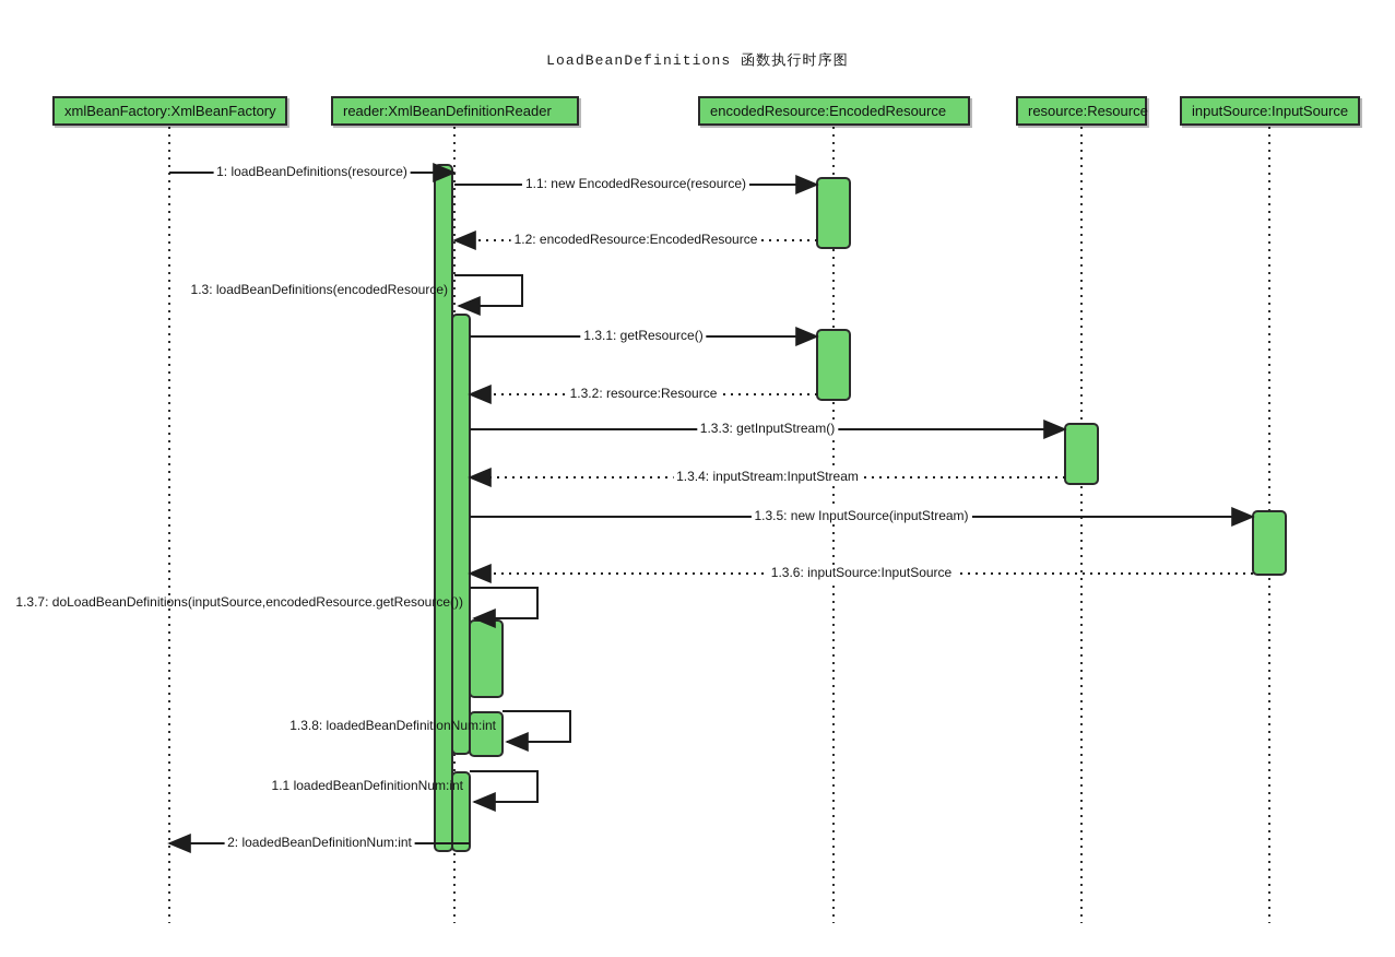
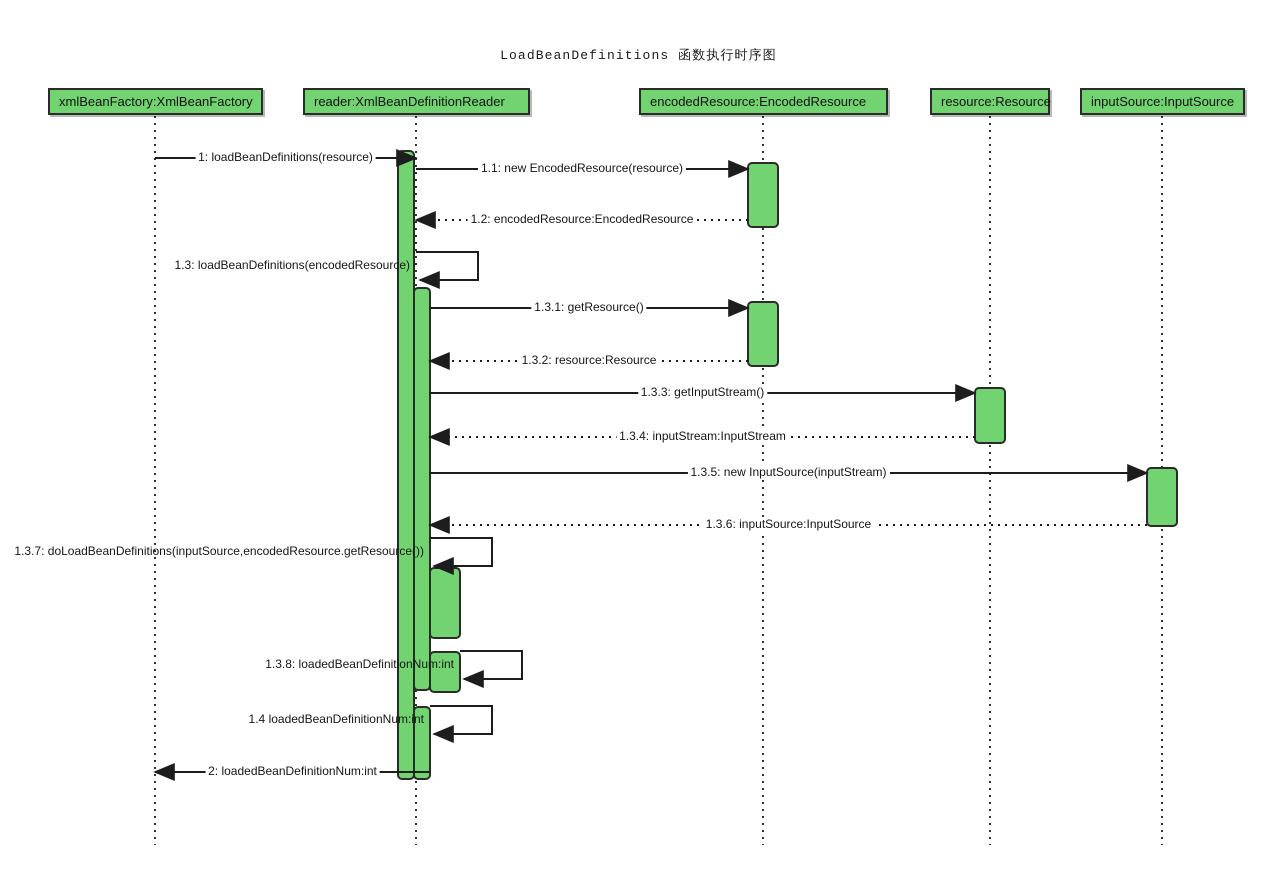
  LoadBeanDefinitions 函数执行时序图
  xmlBeanFactory:XmlBeanFactory
  reader:XmlBeanDefinitionReader
  encodedResource:EncodedResource
  resource:Resource
  inputSource:InputSource
  1: loadBeanDefinitions(resource)
  1.1: new EncodedResource(resource)
  1.2: encodedResource:EncodedResource
  1.3: loadBeanDefinitions(encodedResource)
  1.3.1: getResource()
  1.3.2: resource:Resource
  1.3.3: getInputStream()
  1.3.4: inputStream:InputStream
  1.3.5: new InputSource(inputStream)
  1.3.6: inputSource:InputSource
  1.3.7: doLoadBeanDefinitions(inputSource,encodedResource.getResource())
  1.3.8: loadedBeanDefinitionNum:int
- 1.1 loadedBeanDefinitionNum:int
+ 1.4 loadedBeanDefinitionNum:int
  2: loadedBeanDefinitionNum:int
